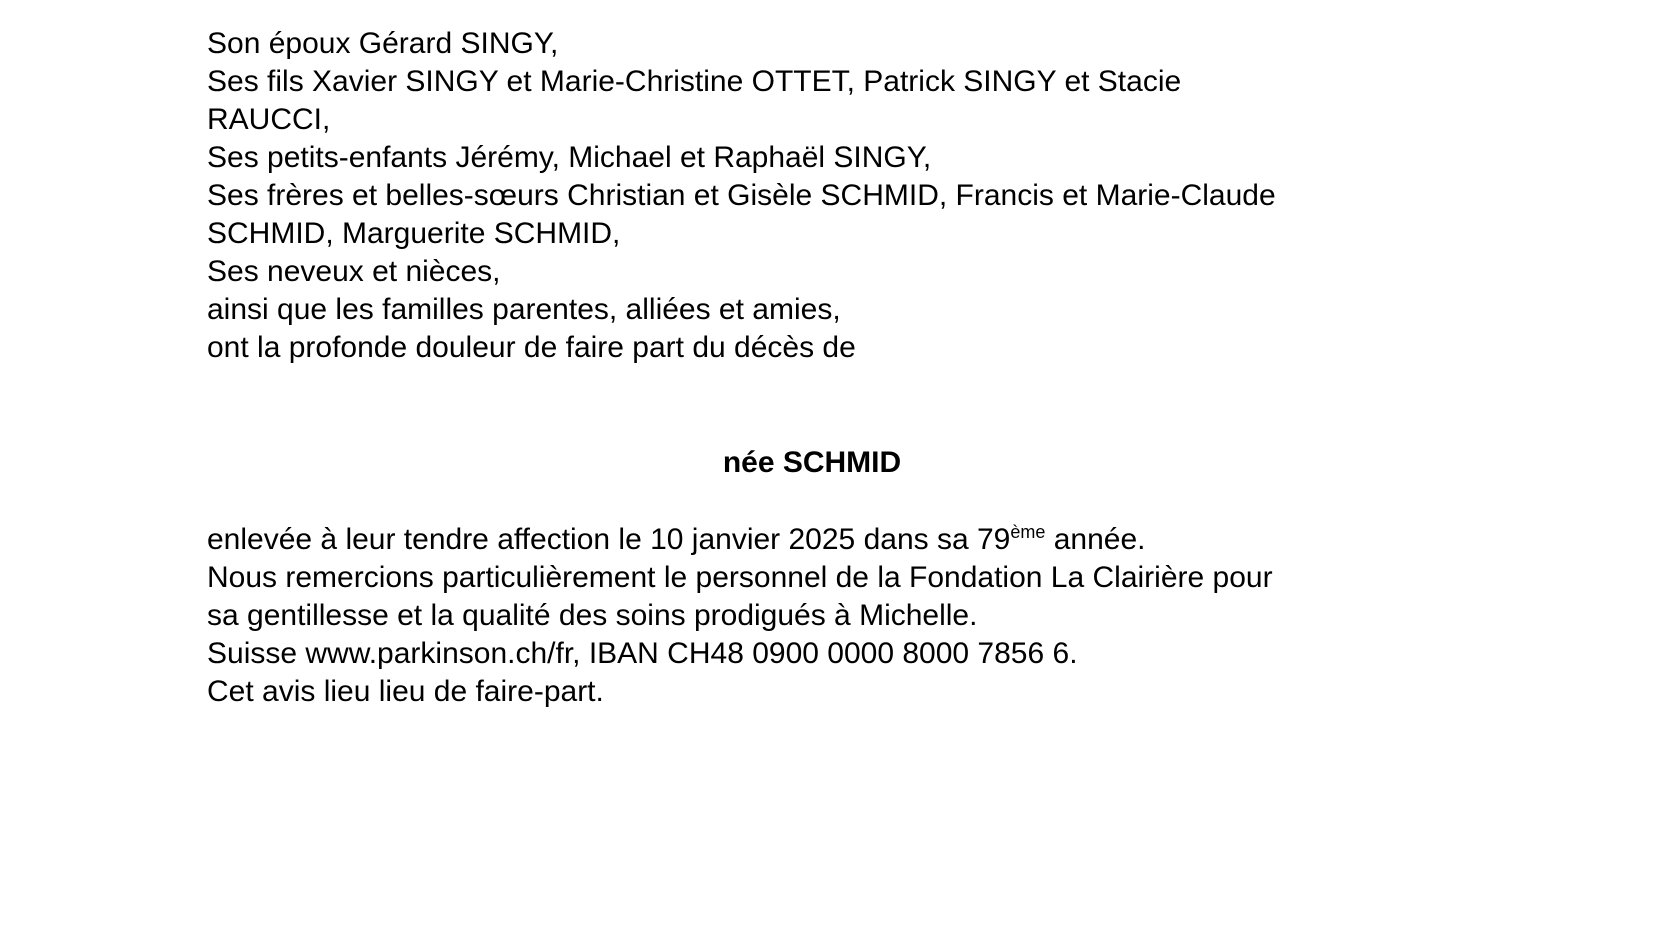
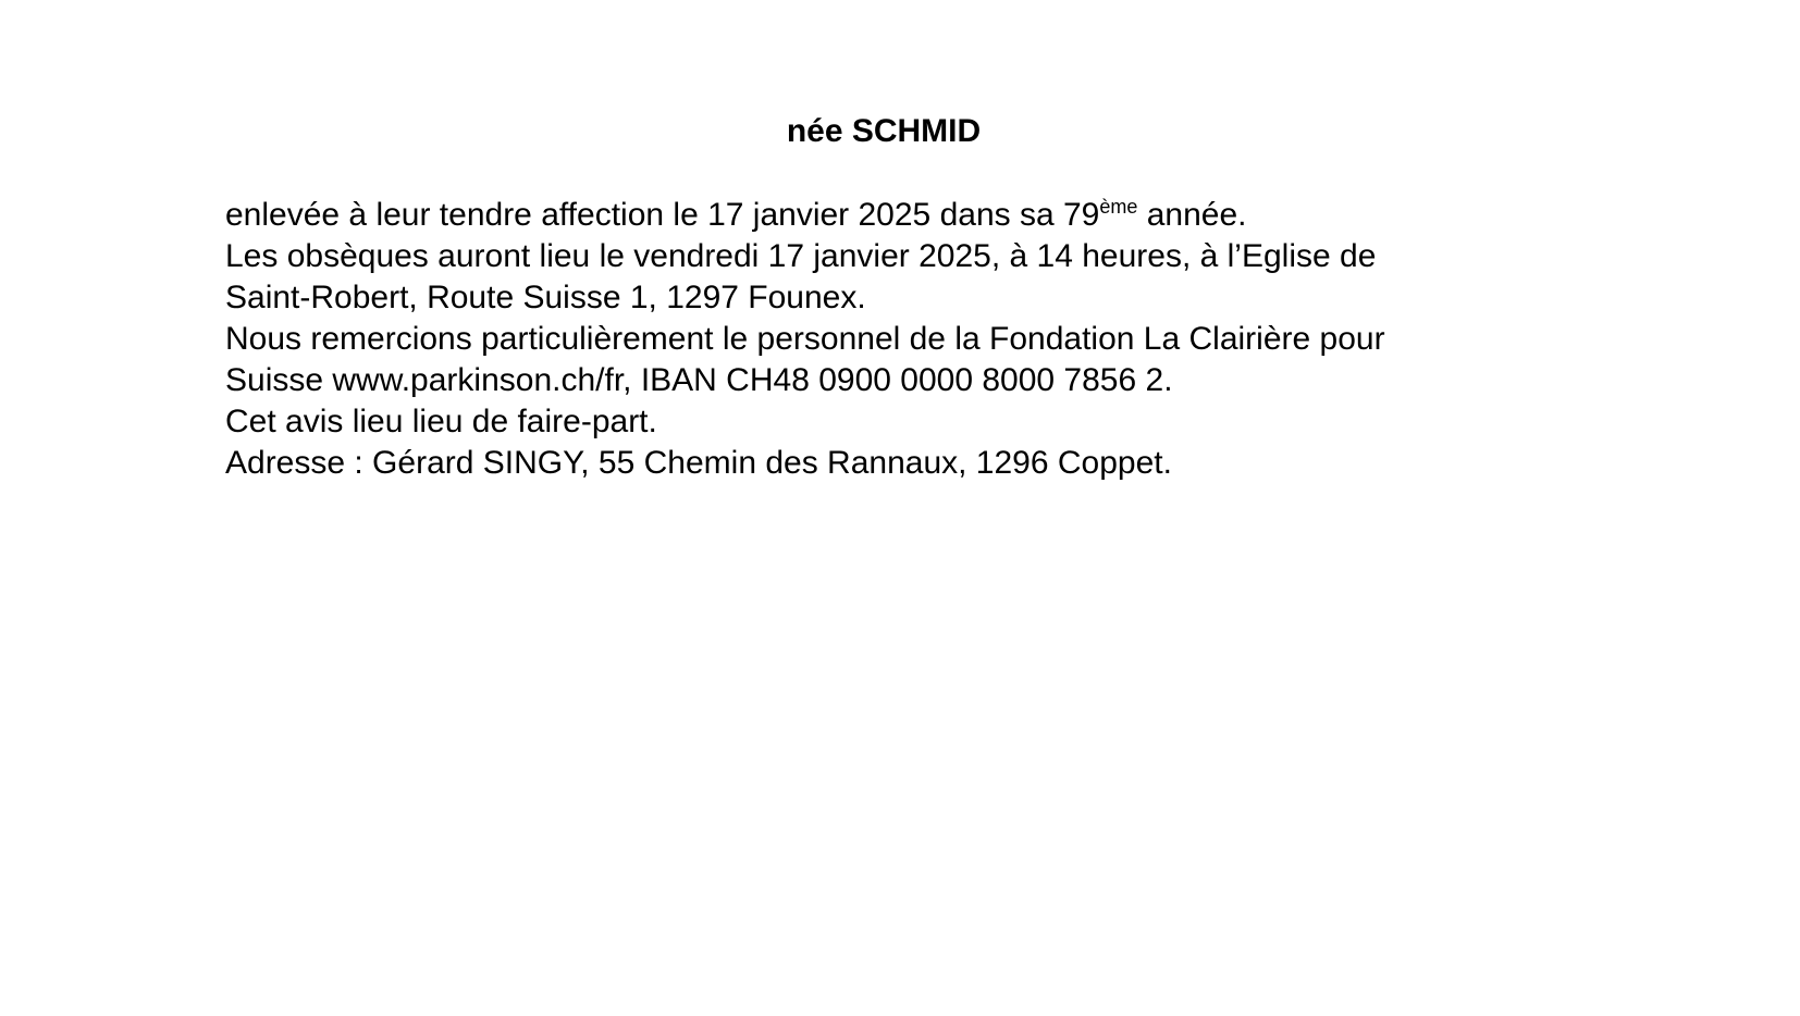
- Son époux Gérard SINGY,
- Ses fils Xavier SINGY et Marie-Christine OTTET, Patrick SINGY et Stacie
- RAUCCI,
- Ses petits-enfants Jérémy, Michael et Raphaël SINGY,
- Ses frères et belles-sœurs Christian et Gisèle SCHMID, Francis et Marie-Claude
- SCHMID, Marguerite SCHMID,
- Ses neveux et nièces,
- ainsi que les familles parentes, alliées et amies,
- ont la profonde douleur de faire part du décès de
  née SCHMID
- enlevée à leur tendre affection le 10 janvier 2025 dans sa 79ème année.
+ enlevée à leur tendre affection le 17 janvier 2025 dans sa 79ème année.
+ Les obsèques auront lieu le vendredi 17 janvier 2025, à 14 heures, à l’Eglise de
+ Saint-Robert, Route Suisse 1, 1297 Founex.
  Nous remercions particulièrement le personnel de la Fondation La Clairière pour
- sa gentillesse et la qualité des soins prodigués à Michelle.
- Suisse www.parkinson.ch/fr, IBAN CH48 0900 0000 8000 7856 6.
+ Suisse www.parkinson.ch/fr, IBAN CH48 0900 0000 8000 7856 2.
  Cet avis lieu lieu de faire-part.
+ Adresse : Gérard SINGY, 55 Chemin des Rannaux, 1296 Coppet.
